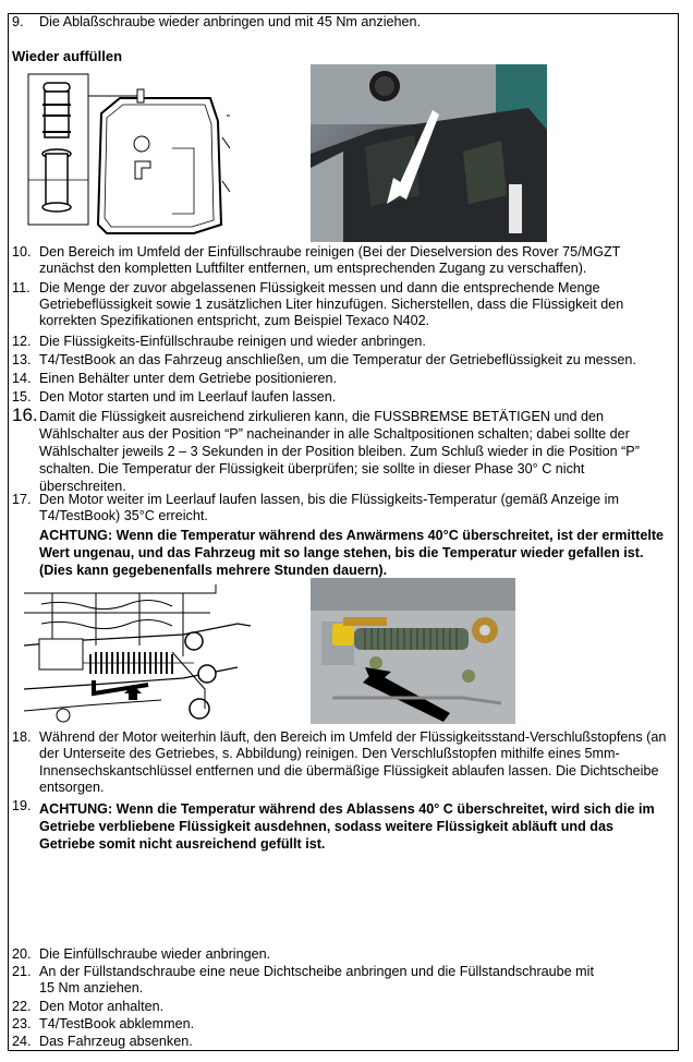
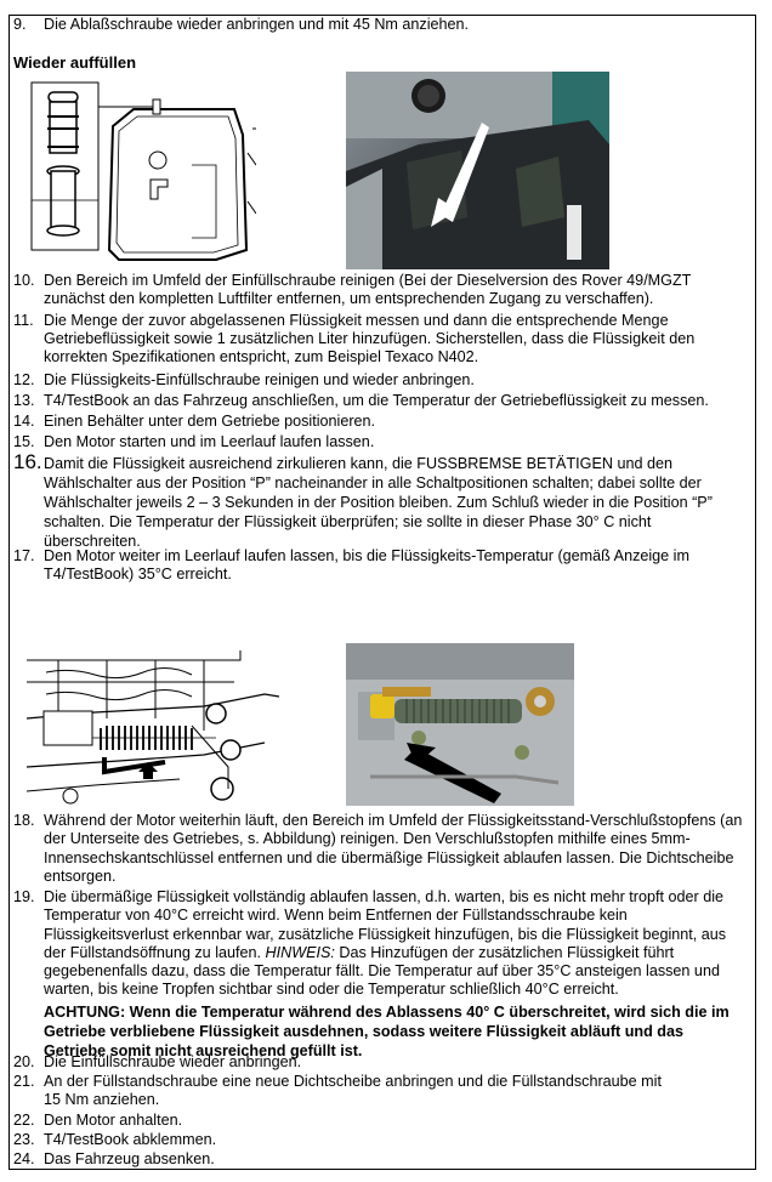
  9.
  Die Ablaßschraube wieder anbringen und mit 45 Nm anziehen.
  Wieder auffüllen
  10.
- Den Bereich im Umfeld der Einfüllschraube reinigen (Bei der Dieselversion des Rover 75/MGZT zunächst den kompletten Luftfilter entfernen, um entsprechenden Zugang zu verschaffen).
+ Den Bereich im Umfeld der Einfüllschraube reinigen (Bei der Dieselversion des Rover 49/MGZT zunächst den kompletten Luftfilter entfernen, um entsprechenden Zugang zu verschaffen).
  11.
  Die Menge der zuvor abgelassenen Flüssigkeit messen und dann die entsprechende Menge Getriebeflüssigkeit sowie 1 zusätzlichen Liter hinzufügen. Sicherstellen, dass die Flüssigkeit den korrekten Spezifikationen entspricht, zum Beispiel Texaco N402.
  12.
  Die Flüssigkeits-Einfüllschraube reinigen und wieder anbringen.
  13.
  T4/TestBook an das Fahrzeug anschließen, um die Temperatur der Getriebeflüssigkeit zu messen.
  14.
  Einen Behälter unter dem Getriebe positionieren.
  15.
  Den Motor starten und im Leerlauf laufen lassen.
  16.
  Damit die Flüssigkeit ausreichend zirkulieren kann, die FUSSBREMSE BETÄTIGEN und den Wählschalter aus der Position “P” nacheinander in alle Schaltpositionen schalten; dabei sollte der Wählschalter jeweils 2 – 3 Sekunden in der Position bleiben. Zum Schluß wieder in die Position “P” schalten. Die Temperatur der Flüssigkeit überprüfen; sie sollte in dieser Phase 30° C nicht überschreiten.
  17.
  Den Motor weiter im Leerlauf laufen lassen, bis die Flüssigkeits-Temperatur (gemäß Anzeige im T4/TestBook) 35°C erreicht.
- ACHTUNG: Wenn die Temperatur während des Anwärmens 40°C überschreitet, ist der ermittelte Wert ungenau, und das Fahrzeug mit so lange stehen, bis die Temperatur wieder gefallen ist. (Dies kann gegebenenfalls mehrere Stunden dauern).
  18.
  Während der Motor weiterhin läuft, den Bereich im Umfeld der Flüssigkeitsstand-Verschlußstopfens (an der Unterseite des Getriebes, s. Abbildung) reinigen. Den Verschlußstopfen mithilfe eines 5mm-Innensechskantschlüssel entfernen und die übermäßige Flüssigkeit ablaufen lassen. Die Dichtscheibe entsorgen.
  19.
+ Die übermäßige Flüssigkeit vollständig ablaufen lassen, d.h. warten, bis es nicht mehr tropft oder die Temperatur von 40°C erreicht wird. Wenn beim Entfernen der Füllstandsschraube kein Flüssigkeitsverlust erkennbar war, zusätzliche Flüssigkeit hinzufügen, bis die Flüssigkeit beginnt, aus der Füllstandsöffnung zu laufen. HINWEIS: Das Hinzufügen der zusätzlichen Flüssigkeit führt gegebenenfalls dazu, dass die Temperatur fällt. Die Temperatur auf über 35°C ansteigen lassen und warten, bis keine Tropfen sichtbar sind oder die Temperatur schließlich 40°C erreicht.
  ACHTUNG: Wenn die Temperatur während des Ablassens 40° C überschreitet, wird sich die im Getriebe verbliebene Flüssigkeit ausdehnen, sodass weitere Flüssigkeit abläuft und das Getriebe somit nicht ausreichend gefüllt ist.
  20.
  Die Einfüllschraube wieder anbringen.
  21.
  An der Füllstandschraube eine neue Dichtscheibe anbringen und die Füllstandschraube mit 15 Nm anziehen.
  22.
  Den Motor anhalten.
  23.
  T4/TestBook abklemmen.
  24.
  Das Fahrzeug absenken.
